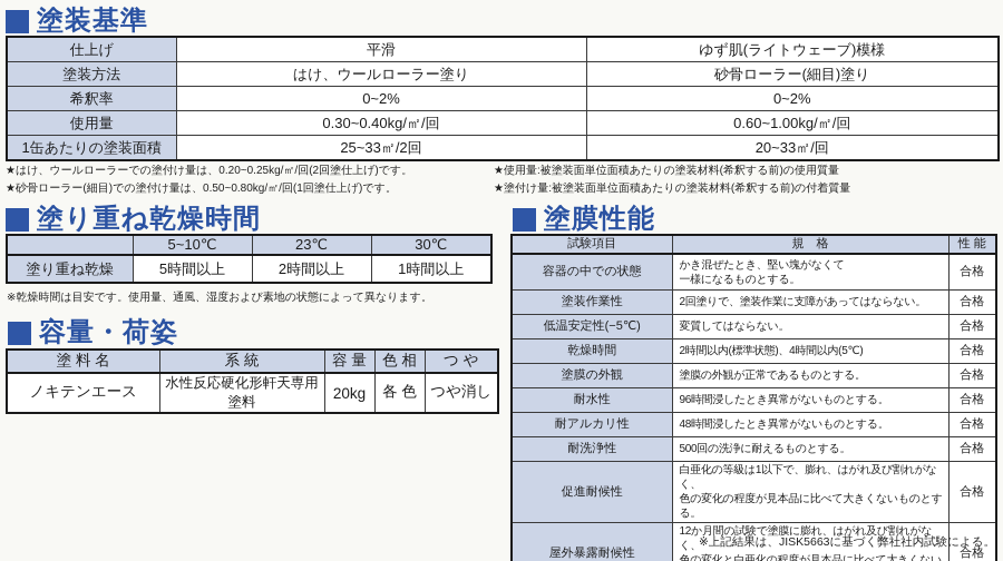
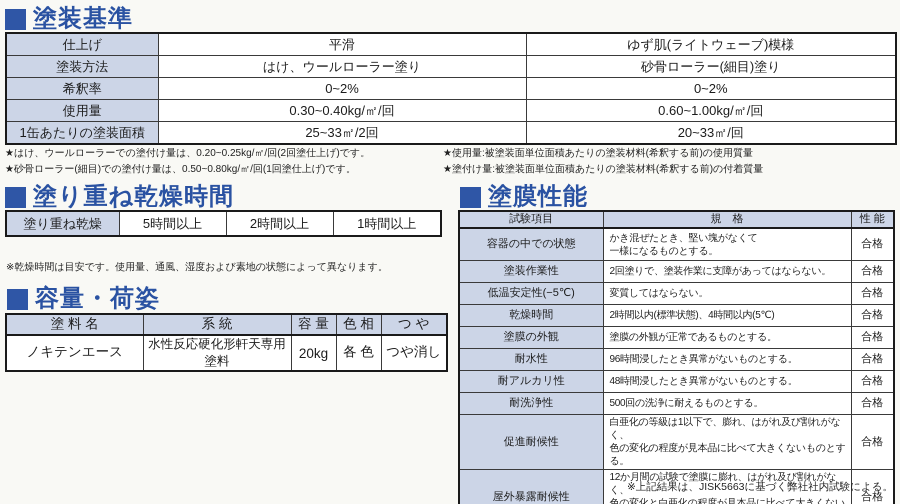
  塗装基準
  仕上げ	平滑	ゆず肌(ライトウェーブ)模様
  塗装方法	はけ、ウールローラー塗り	砂骨ローラー(細目)塗り
  希釈率	0~2%	0~2%
  使用量	0.30~0.40kg/㎡/回	0.60~1.00kg/㎡/回
  1缶あたりの塗装面積	25~33㎡/2回	20~33㎡/回
  ★はけ、ウールローラーでの塗付け量は、0.20~0.25kg/㎡/回(2回塗仕上げ)です。
  ★砂骨ローラー(細目)での塗付け量は、0.50~0.80kg/㎡/回(1回塗仕上げ)です。
  ★使用量:被塗装面単位面積あたりの塗装材料(希釈する前)の使用質量
  ★塗付け量:被塗装面単位面積あたりの塗装材料(希釈する前)の付着質量
  塗り重ね乾燥時間
- 	5~10℃	23℃	30℃
  塗り重ね乾燥	5時間以上	2時間以上	1時間以上
  ※乾燥時間は目安です。使用量、通風、湿度および素地の状態によって異なります。
  容量・荷姿
  塗 料 名	系 統	容 量	色 相	つ や
  ノキテンエース	水性反応硬化形軒天専用塗料	20kg	各 色	つや消し
  塗膜性能
  試験項目	規 格	性 能
  容器の中での状態	かき混ぜたとき、堅い塊がなくて 一様になるものとする。	合格
  塗装作業性	2回塗りで、塗装作業に支障があってはならない。	合格
  低温安定性(−5℃)	変質してはならない。	合格
  乾燥時間	2時間以内(標準状態)、4時間以内(5℃)	合格
  塗膜の外観	塗膜の外観が正常であるものとする。	合格
  耐水性	96時間浸したとき異常がないものとする。	合格
  耐アルカリ性	48時間浸したとき異常がないものとする。	合格
  耐洗浄性	500回の洗浄に耐えるものとする。	合格
  促進耐候性	白亜化の等級は1以下で、膨れ、はがれ及び割れがなく、 色の変化の程度が見本品に比べて大きくないものとする。	合格
  ※上記結果は、JISK5663に基づく弊社社内試験による。
